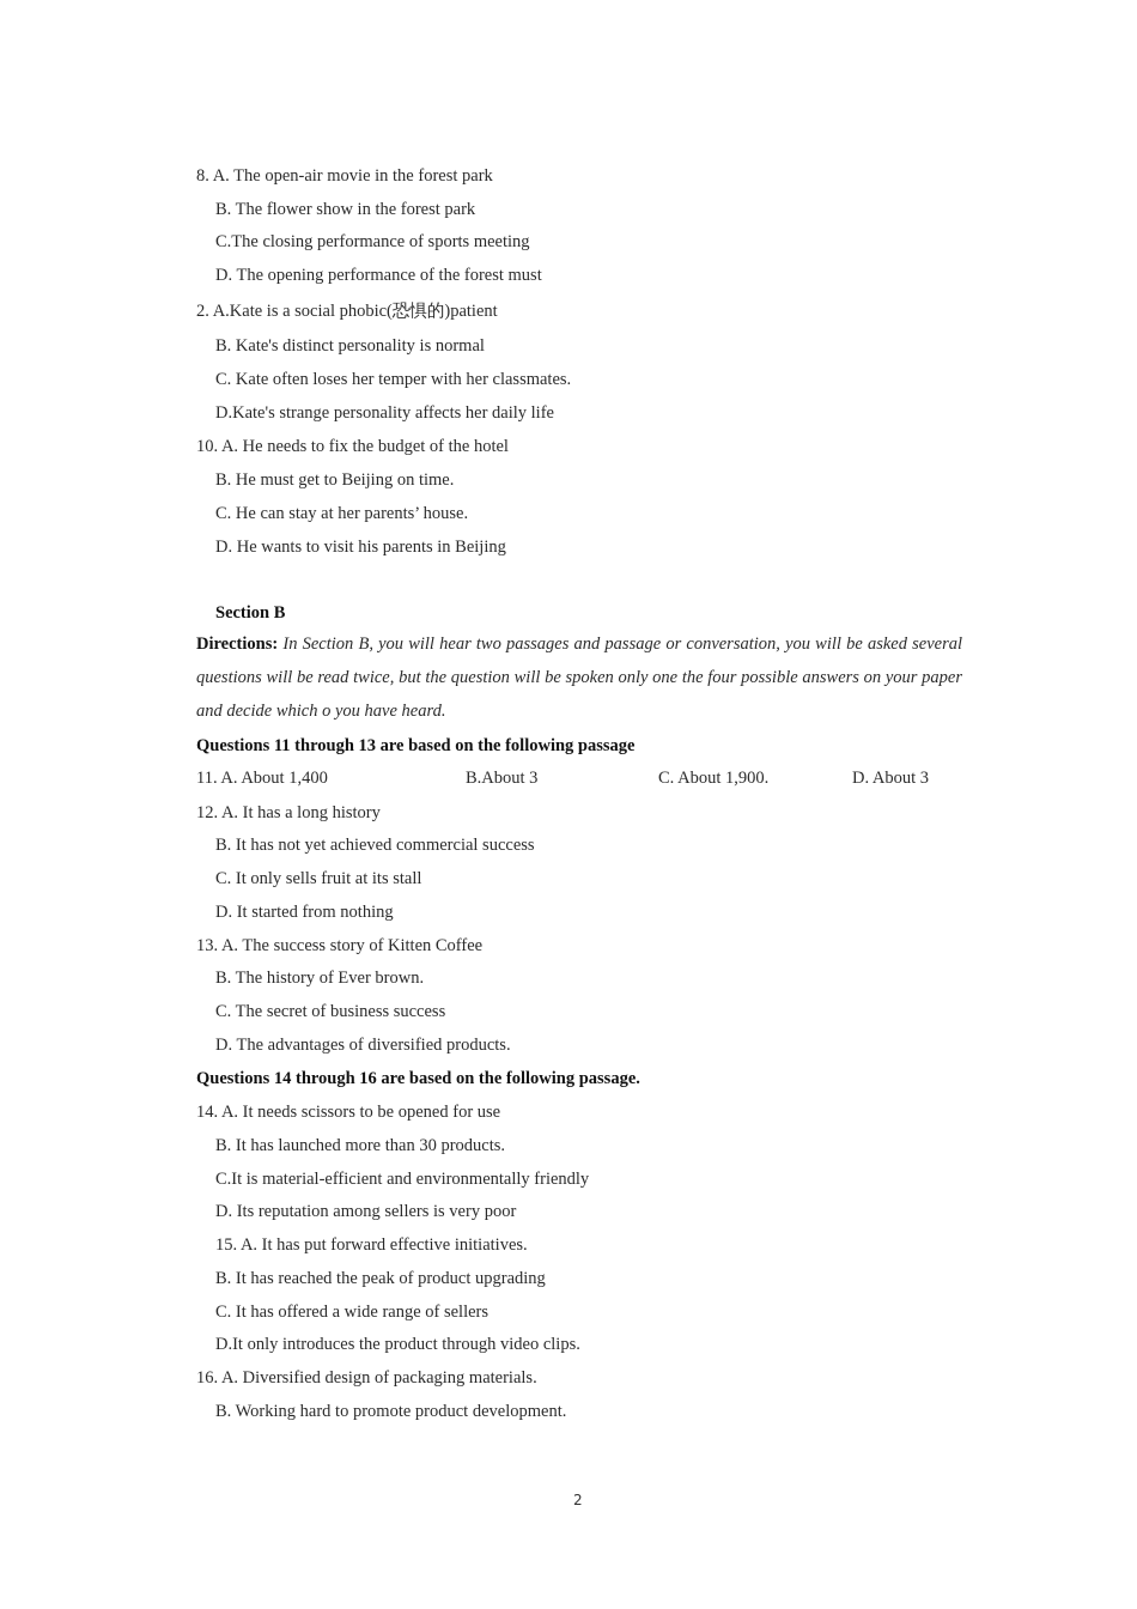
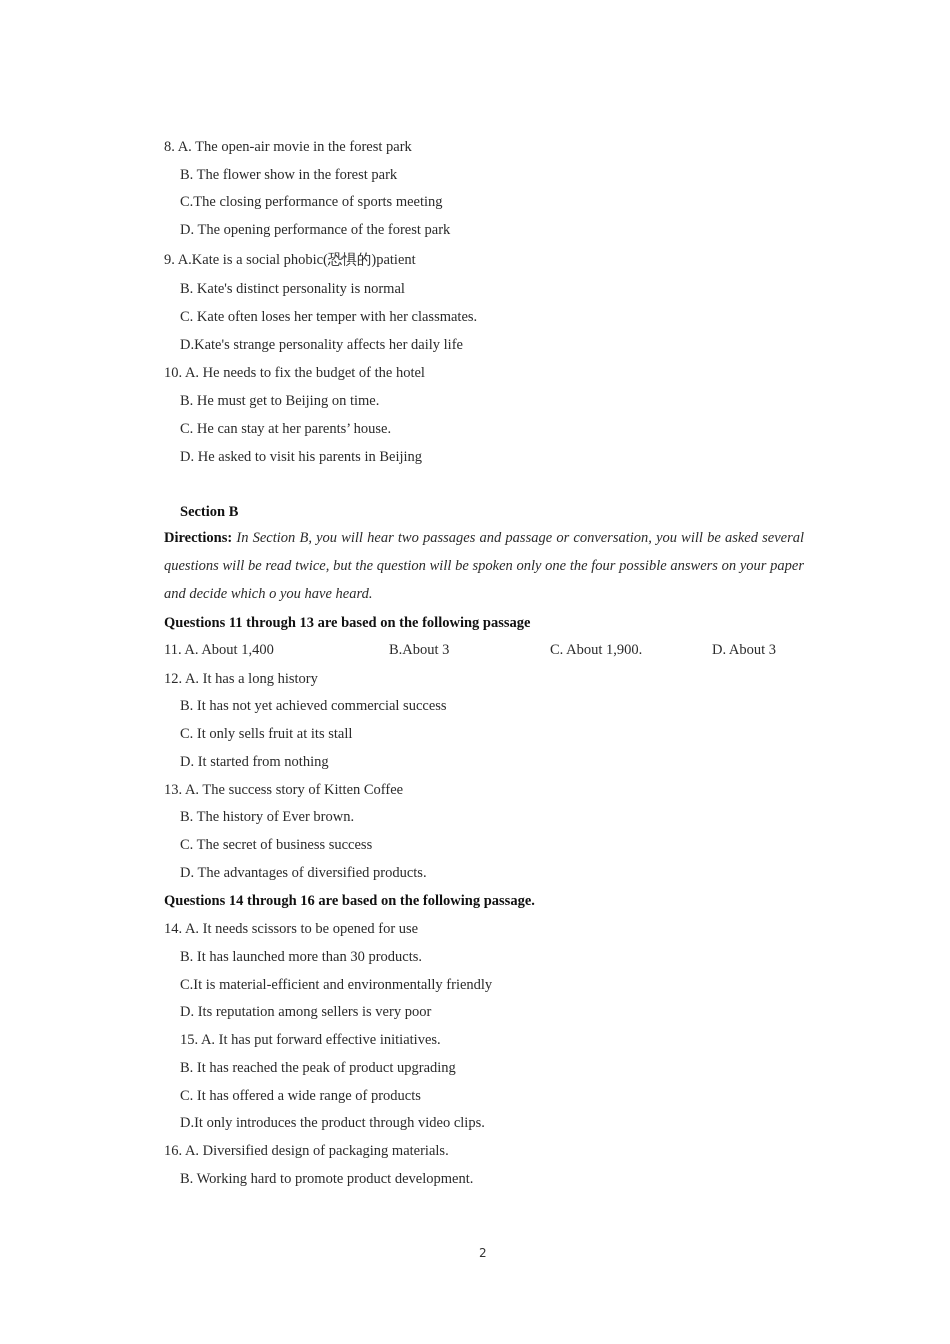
  8. A. The open-air movie in the forest park
  B. The flower show in the forest park
  C.The closing performance of sports meeting
- D. The opening performance of the forest must
+ D. The opening performance of the forest park
- 2. A.Kate is a social phobic(恐惧的)patient
+ 9. A.Kate is a social phobic(恐惧的)patient
  B. Kate's distinct personality is normal
  C. Kate often loses her temper with her classmates.
  D.Kate's strange personality affects her daily life
  10. A. He needs to fix the budget of the hotel
  B. He must get to Beijing on time.
  C. He can stay at her parents’ house.
- D. He wants to visit his parents in Beijing
+ D. He asked to visit his parents in Beijing
  Section B
  Directions: In Section B, you will hear two passages and passage or conversation, you will be asked several questions will be read twice, but the question will be spoken only one the four possible answers on your paper and decide which o you have heard.
  Questions 11 through 13 are based on the following passage
  11. A. About 1,400
  B.About 3
  C. About 1,900.
  D. About 3
  12. A. It has a long history
  B. It has not yet achieved commercial success
  C. It only sells fruit at its stall
  D. It started from nothing
  13. A. The success story of Kitten Coffee
  B. The history of Ever brown.
  C. The secret of business success
  D. The advantages of diversified products.
  Questions 14 through 16 are based on the following passage.
  14. A. It needs scissors to be opened for use
  B. It has launched more than 30 products.
  C.It is material-efficient and environmentally friendly
  D. Its reputation among sellers is very poor
  15. A. It has put forward effective initiatives.
  B. It has reached the peak of product upgrading
- C. It has offered a wide range of sellers
+ C. It has offered a wide range of products
  D.It only introduces the product through video clips.
  16. A. Diversified design of packaging materials.
  B. Working hard to promote product development.
  2
